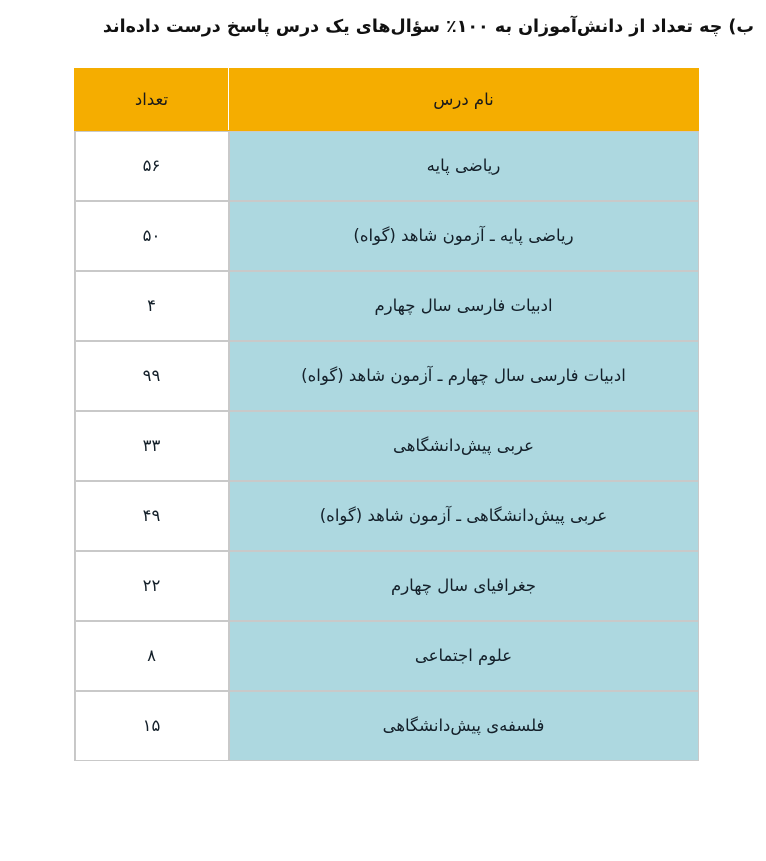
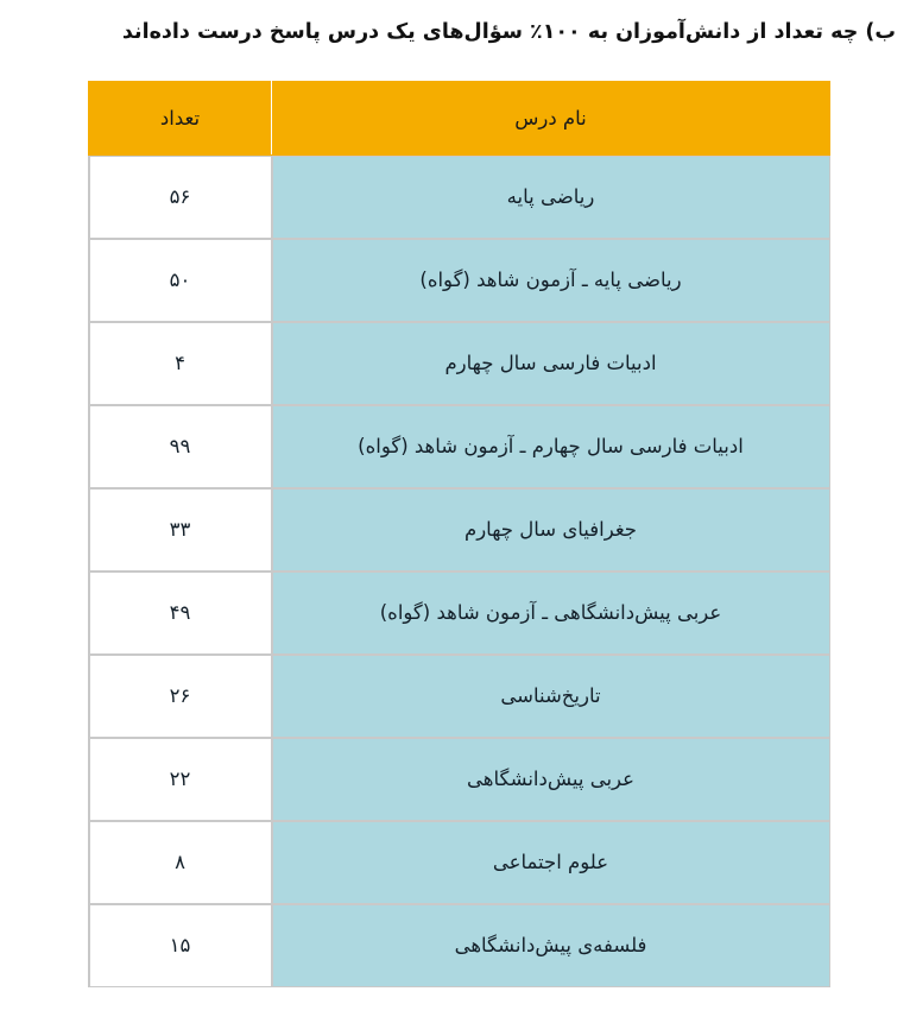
  ب) چه تعداد از دانش‌آموزان به ۱۰۰٪ سؤال‌های یک درس پاسخ درست داده‌اند
  نام درس	تعداد
  ریاضی پایه	۵۶
  ریاضی پایه ـ آزمون شاهد (گواه)	۵۰
  ادبیات فارسی سال چهارم	۴
  ادبیات فارسی سال چهارم ـ آزمون شاهد (گواه)	۹۹
- عربی پیش‌دانشگاهی	۳۳
+ جغرافیای سال چهارم	۳۳
  عربی پیش‌دانشگاهی ـ آزمون شاهد (گواه)	۴۹
+ تاریخ‌شناسی	۲۶
- جغرافیای سال چهارم	۲۲
+ عربی پیش‌دانشگاهی	۲۲
  علوم اجتماعی	۸
  فلسفه‌ی پیش‌دانشگاهی	۱۵
